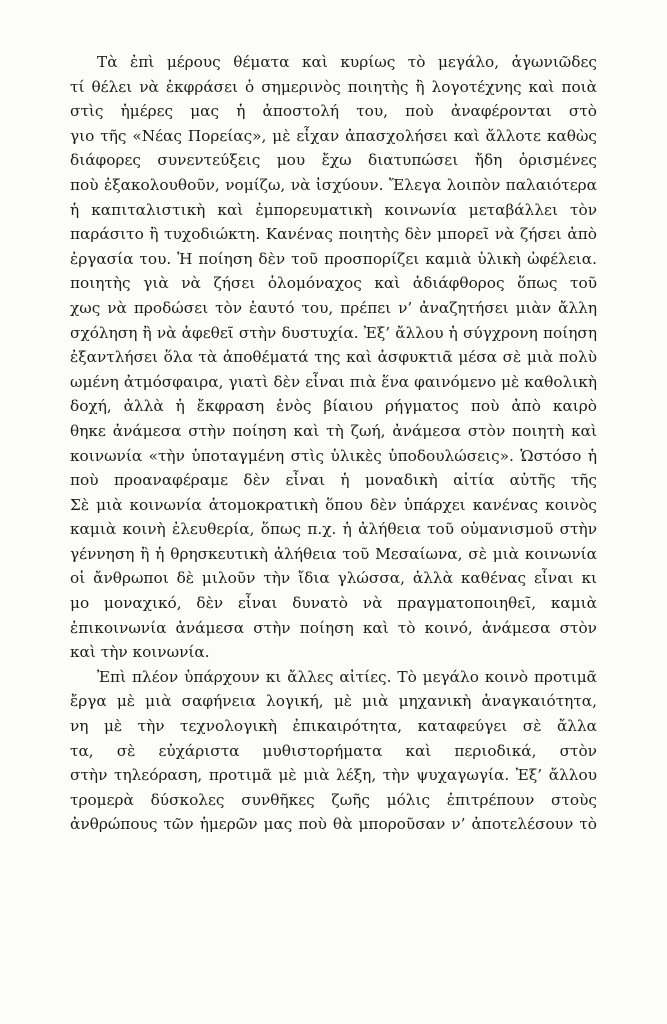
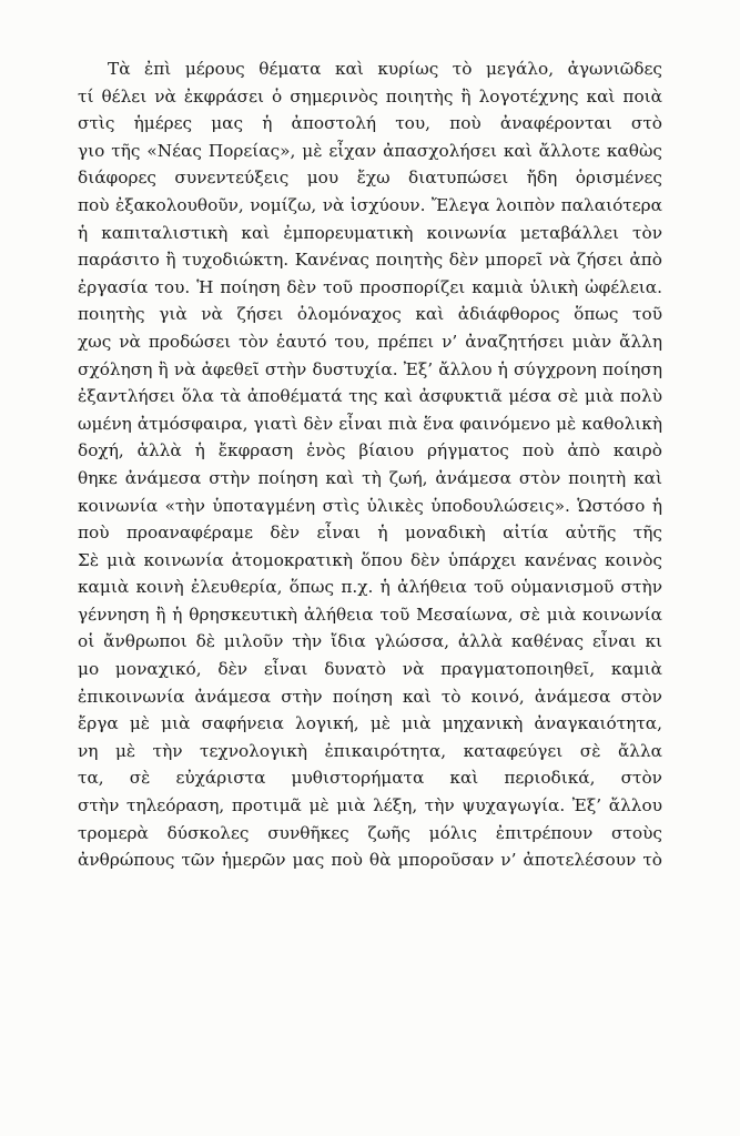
  Τὰ ἐπὶ μέρους θέματα καὶ κυρίως τὸ μεγάλο, ἀγωνιῶδες
  τί θέλει νὰ ἐκφράσει ὁ σημερινὸς ποιητὴς ἢ λογοτέχνης καὶ ποιὰ
  στὶς ἡμέρες μας ἡ ἀποστολή του, ποὺ ἀναφέρονται στὸ
  γιο τῆς «Νέας Πορείας», μὲ εἶχαν ἀπασχολήσει καὶ ἄλλοτε καθὼς
  διάφορες συνεντεύξεις μου ἔχω διατυπώσει ἤδη ὁρισμένες
  ποὺ ἐξακολουθοῦν, νομίζω, νὰ ἰσχύουν. Ἔλεγα λοιπὸν παλαιότερα
  ἡ καπιταλιστικὴ καὶ ἐμπορευματικὴ κοινωνία μεταβάλλει τὸν
  παράσιτο ἢ τυχοδιώκτη. Κανένας ποιητὴς δὲν μπορεῖ νὰ ζήσει ἀπὸ
  ἐργασία του. Ἡ ποίηση δὲν τοῦ προσπορίζει καμιὰ ὑλικὴ ὠφέλεια.
  ποιητὴς γιὰ νὰ ζήσει ὁλομόναχος καὶ ἀδιάφθορος ὅπως τοῦ
  χως νὰ προδώσει τὸν ἑαυτό του, πρέπει ν’ ἀναζητήσει μιὰν ἄλλη
  σχόληση ἢ νὰ ἀφεθεῖ στὴν δυστυχία. Ἐξ’ ἄλλου ἡ σύγχρονη ποίηση
  ἐξαντλήσει ὅλα τὰ ἀποθέματά της καὶ ἀσφυκτιᾶ μέσα σὲ μιὰ πολὺ
  ωμένη ἀτμόσφαιρα, γιατὶ δὲν εἶναι πιὰ ἕνα φαινόμενο μὲ καθολικὴ
  δοχή, ἀλλὰ ἡ ἔκφραση ἑνὸς βίαιου ρήγματος ποὺ ἀπὸ καιρὸ
  θηκε ἀνάμεσα στὴν ποίηση καὶ τὴ ζωή, ἀνάμεσα στὸν ποιητὴ καὶ
  κοινωνία «τὴν ὑποταγμένη στὶς ὑλικὲς ὑποδουλώσεις». Ὡστόσο ἡ
  ποὺ προαναφέραμε δὲν εἶναι ἡ μοναδικὴ αἰτία αὐτῆς τῆς
  Σὲ μιὰ κοινωνία ἀτομοκρατικὴ ὅπου δὲν ὑπάρχει κανένας κοινὸς
  καμιὰ κοινὴ ἐλευθερία, ὅπως π.χ. ἡ ἀλήθεια τοῦ οὑμανισμοῦ στὴν
  γέννηση ἢ ἡ θρησκευτικὴ ἀλήθεια τοῦ Μεσαίωνα, σὲ μιὰ κοινωνία
  οἱ ἄνθρωποι δὲ μιλοῦν τὴν ἴδια γλώσσα, ἀλλὰ καθένας εἶναι κι
  μο μοναχικό, δὲν εἶναι δυνατὸ νὰ πραγματοποιηθεῖ, καμιὰ
  ἐπικοινωνία ἀνάμεσα στὴν ποίηση καὶ τὸ κοινό, ἀνάμεσα στὸν
- καὶ τὴν κοινωνία.
- Ἐπὶ πλέον ὑπάρχουν κι ἄλλες αἰτίες. Τὸ μεγάλο κοινὸ προτιμᾶ
  ἔργα μὲ μιὰ σαφήνεια λογική, μὲ μιὰ μηχανικὴ ἀναγκαιότητα,
  νη μὲ τὴν τεχνολογικὴ ἐπικαιρότητα, καταφεύγει σὲ ἄλλα
  τα, σὲ εὐχάριστα μυθιστορήματα καὶ περιοδικά, στὸν
  στὴν τηλεόραση, προτιμᾶ μὲ μιὰ λέξη, τὴν ψυχαγωγία. Ἐξ’ ἄλλου
  τρομερὰ δύσκολες συνθῆκες ζωῆς μόλις ἐπιτρέπουν στοὺς
  ἀνθρώπους τῶν ἡμερῶν μας ποὺ θὰ μποροῦσαν ν’ ἀποτελέσουν τὸ
